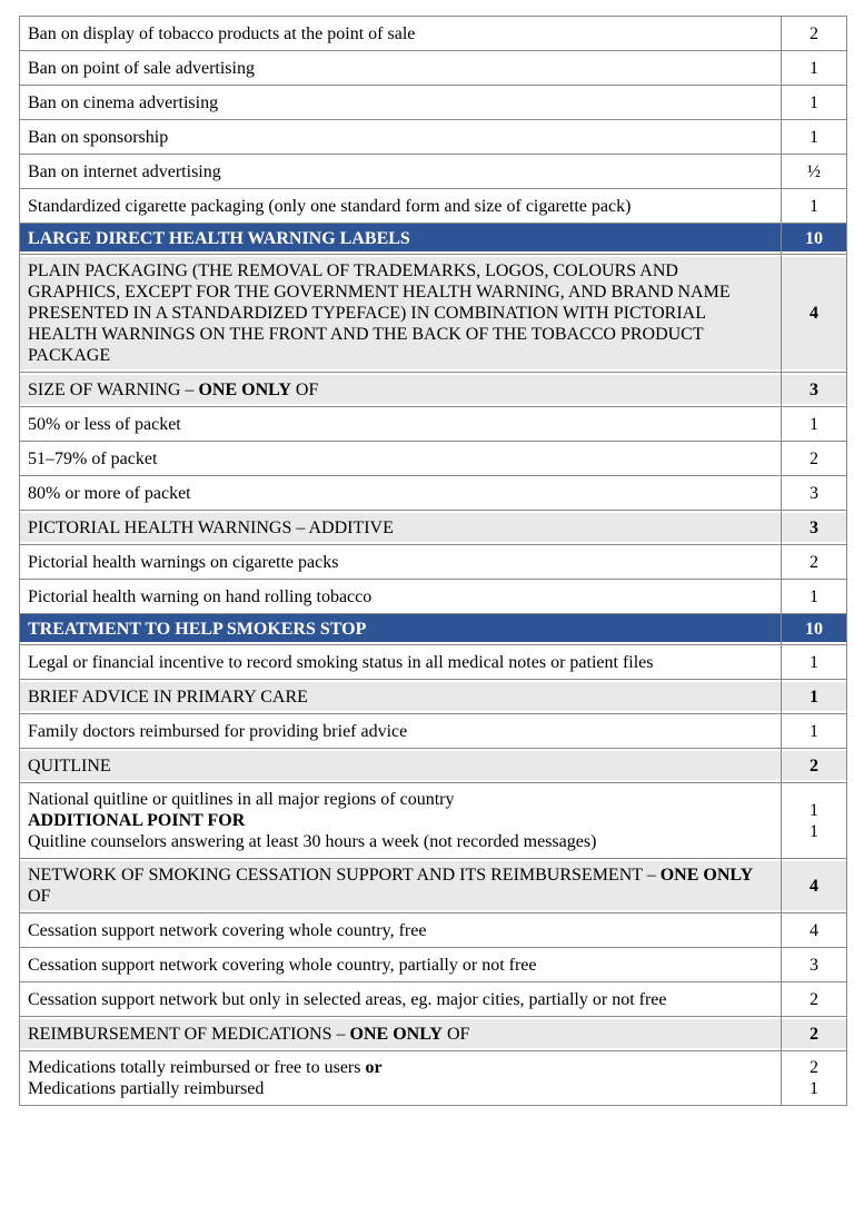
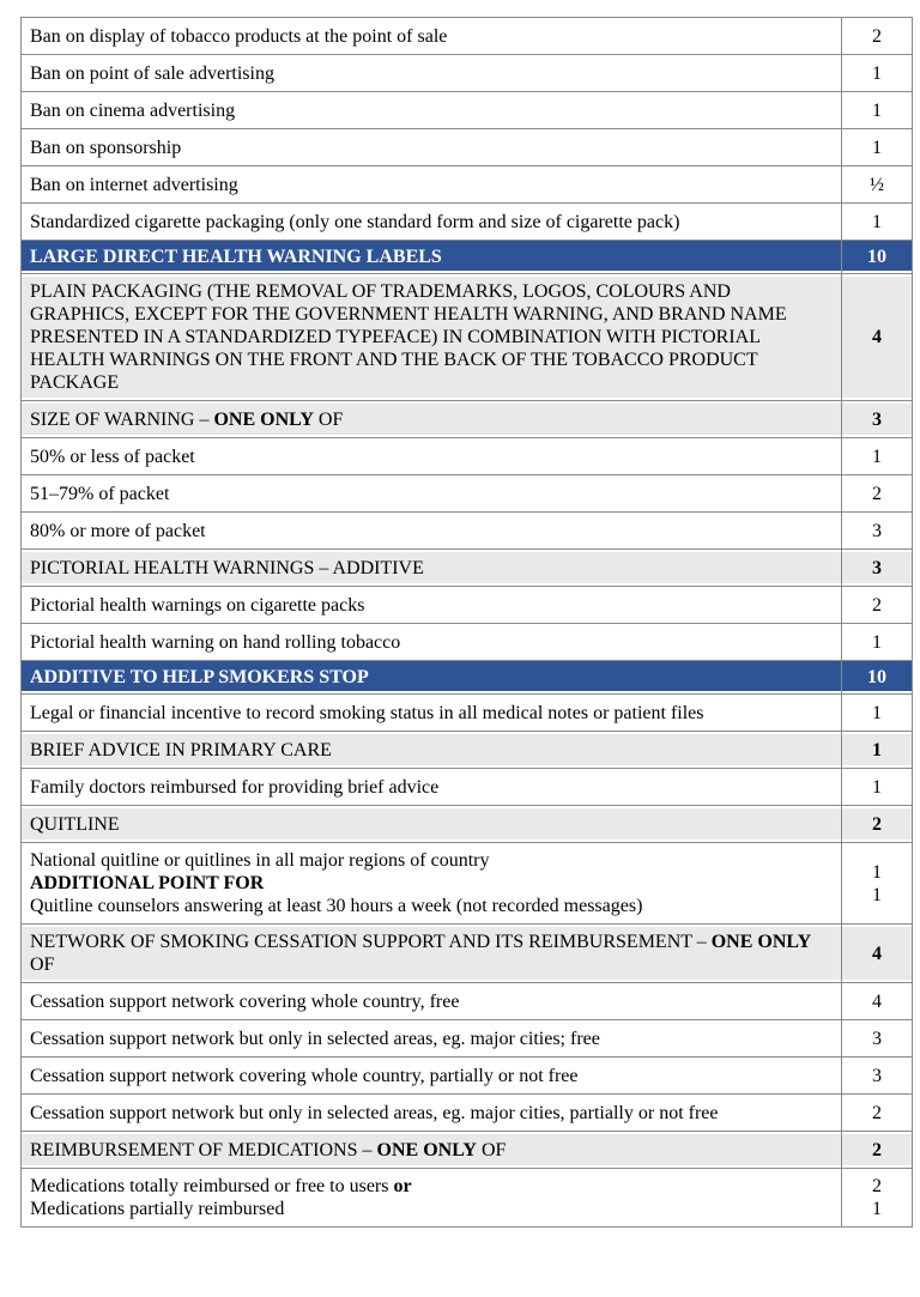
  Ban on display of tobacco products at the point of sale	2
  Ban on point of sale advertising	1
  Ban on cinema advertising	1
  Ban on sponsorship	1
  Ban on internet advertising	½
  Standardized cigarette packaging (only one standard form and size of cigarette pack)	1
  LARGE DIRECT HEALTH WARNING LABELS	10
  PLAIN PACKAGING (THE REMOVAL OF TRADEMARKS, LOGOS, COLOURS AND GRAPHICS, EXCEPT FOR THE GOVERNMENT HEALTH WARNING, AND BRAND NAME PRESENTED IN A STANDARDIZED TYPEFACE) IN COMBINATION WITH PICTORIAL HEALTH WARNINGS ON THE FRONT AND THE BACK OF THE TOBACCO PRODUCT PACKAGE	4
  SIZE OF WARNING – ONE ONLY OF	3
  50% or less of packet	1
  51–79% of packet	2
  80% or more of packet	3
  PICTORIAL HEALTH WARNINGS – ADDITIVE	3
  Pictorial health warnings on cigarette packs	2
  Pictorial health warning on hand rolling tobacco	1
- TREATMENT TO HELP SMOKERS STOP	10
+ ADDITIVE TO HELP SMOKERS STOP	10
  Legal or financial incentive to record smoking status in all medical notes or patient files	1
  BRIEF ADVICE IN PRIMARY CARE	1
  Family doctors reimbursed for providing brief advice	1
  QUITLINE	2
  National quitline or quitlines in all major regions of countryADDITIONAL POINT FORQuitline counselors answering at least 30 hours a week (not recorded messages)	11
  NETWORK OF SMOKING CESSATION SUPPORT AND ITS REIMBURSEMENT – ONE ONLY OF	4
  Cessation support network covering whole country, free	4
+ Cessation support network but only in selected areas, eg. major cities; free	3
  Cessation support network covering whole country, partially or not free	3
  Cessation support network but only in selected areas, eg. major cities, partially or not free	2
  REIMBURSEMENT OF MEDICATIONS – ONE ONLY OF	2
  Medications totally reimbursed or free to users orMedications partially reimbursed	21
